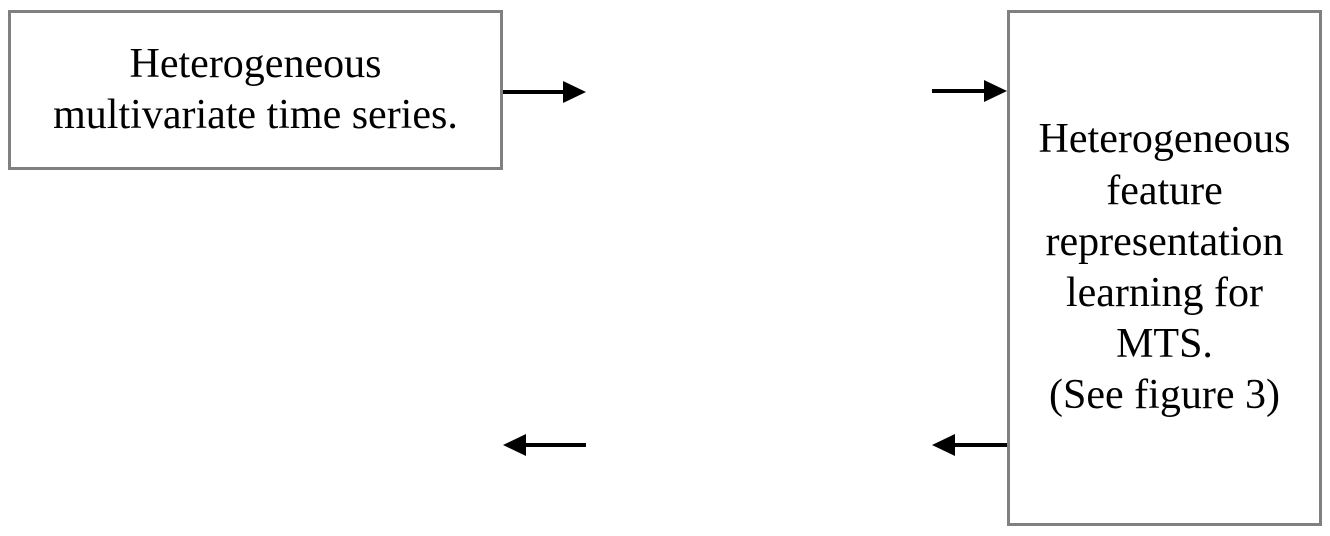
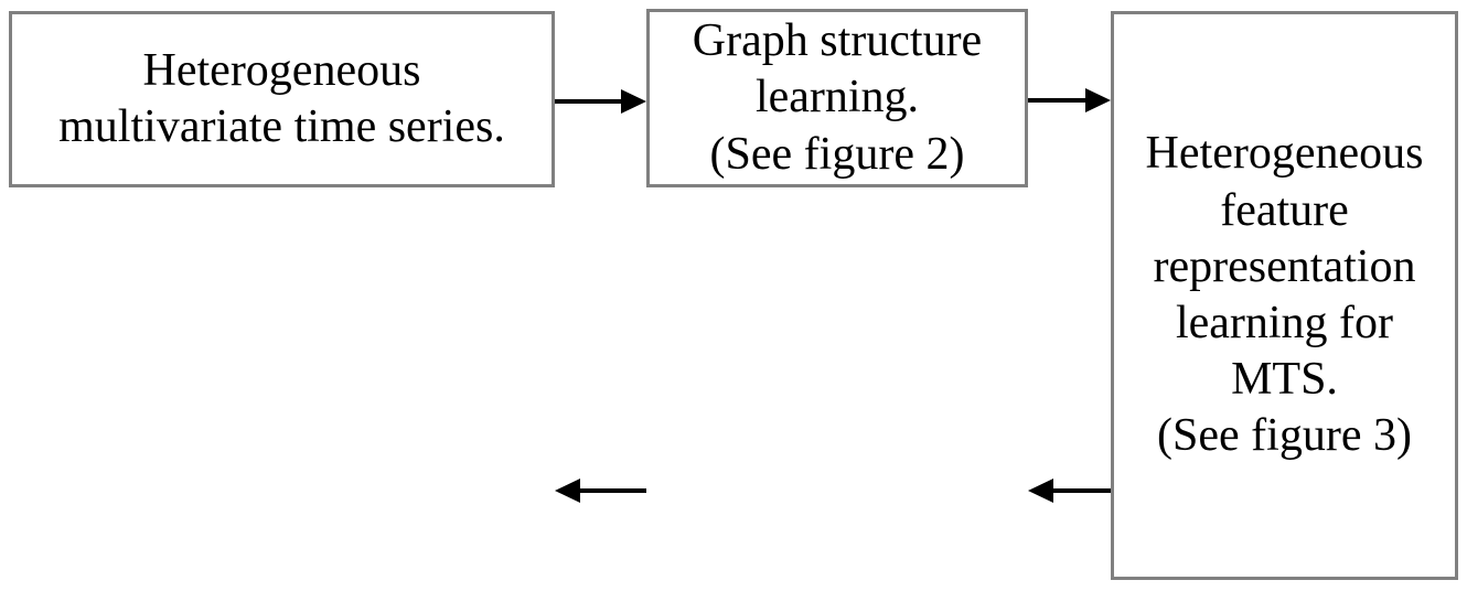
  Heterogeneous
  multivariate time series.
+ Graph structure
+ learning.
+ (See figure 2)
  Heterogeneous
  feature
  representation
  learning for
  MTS.
  (See figure 3)
